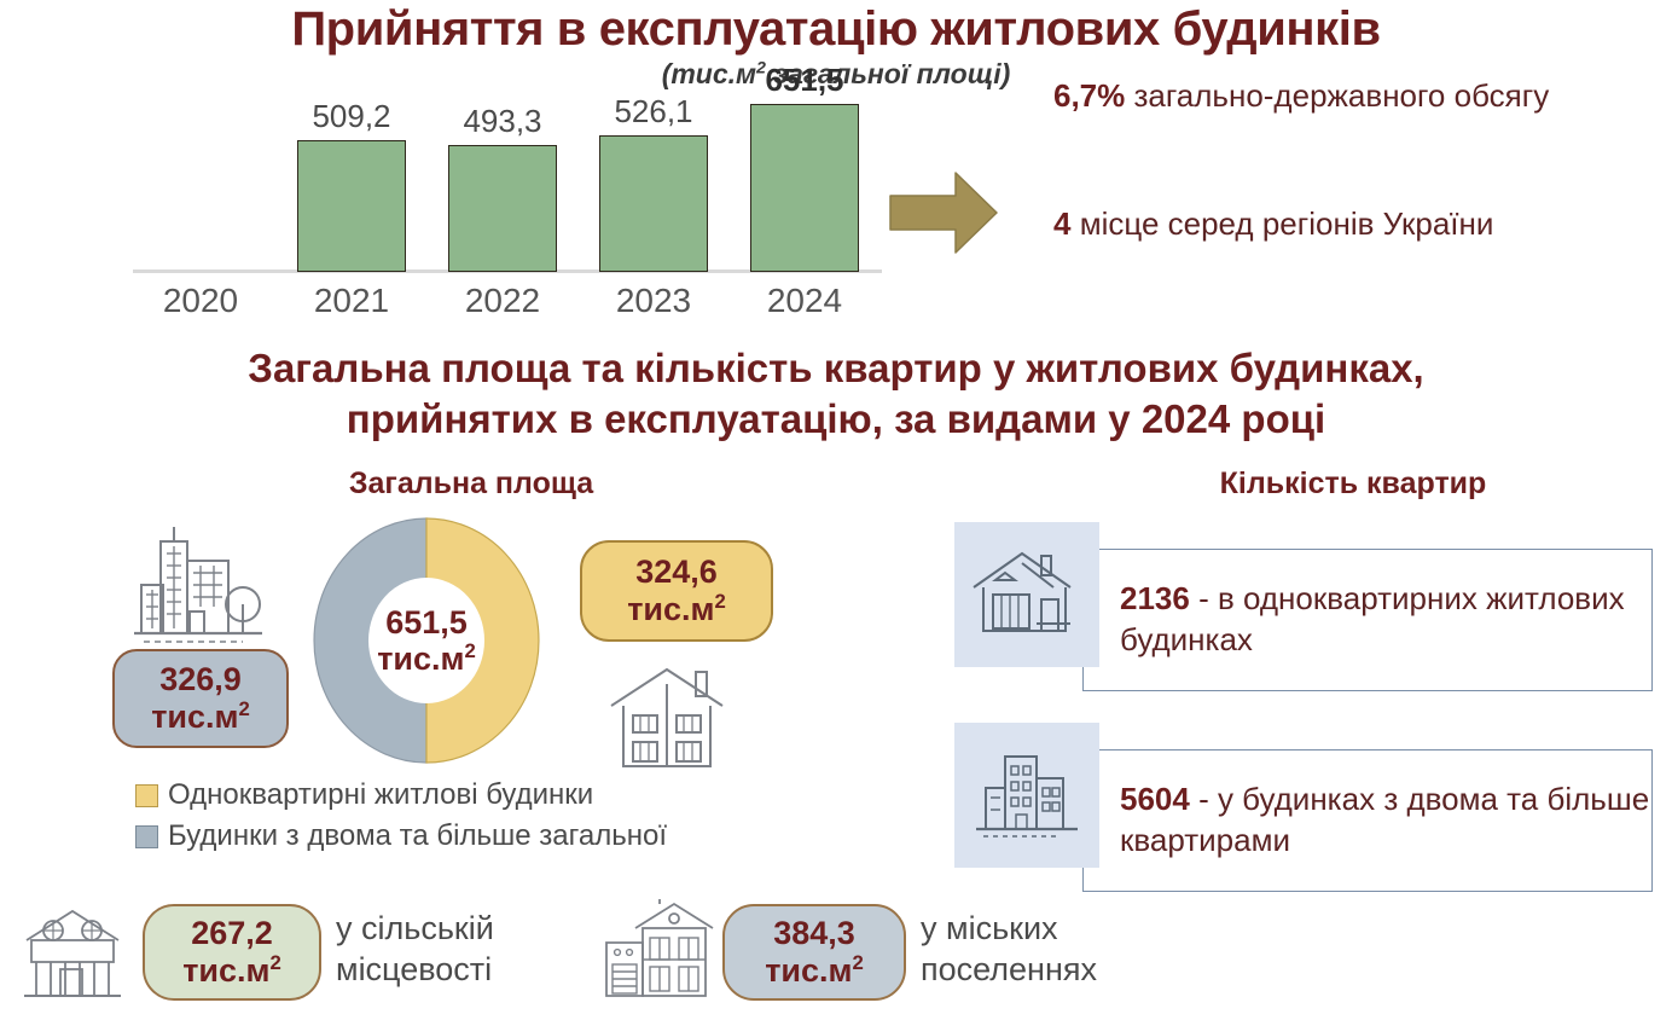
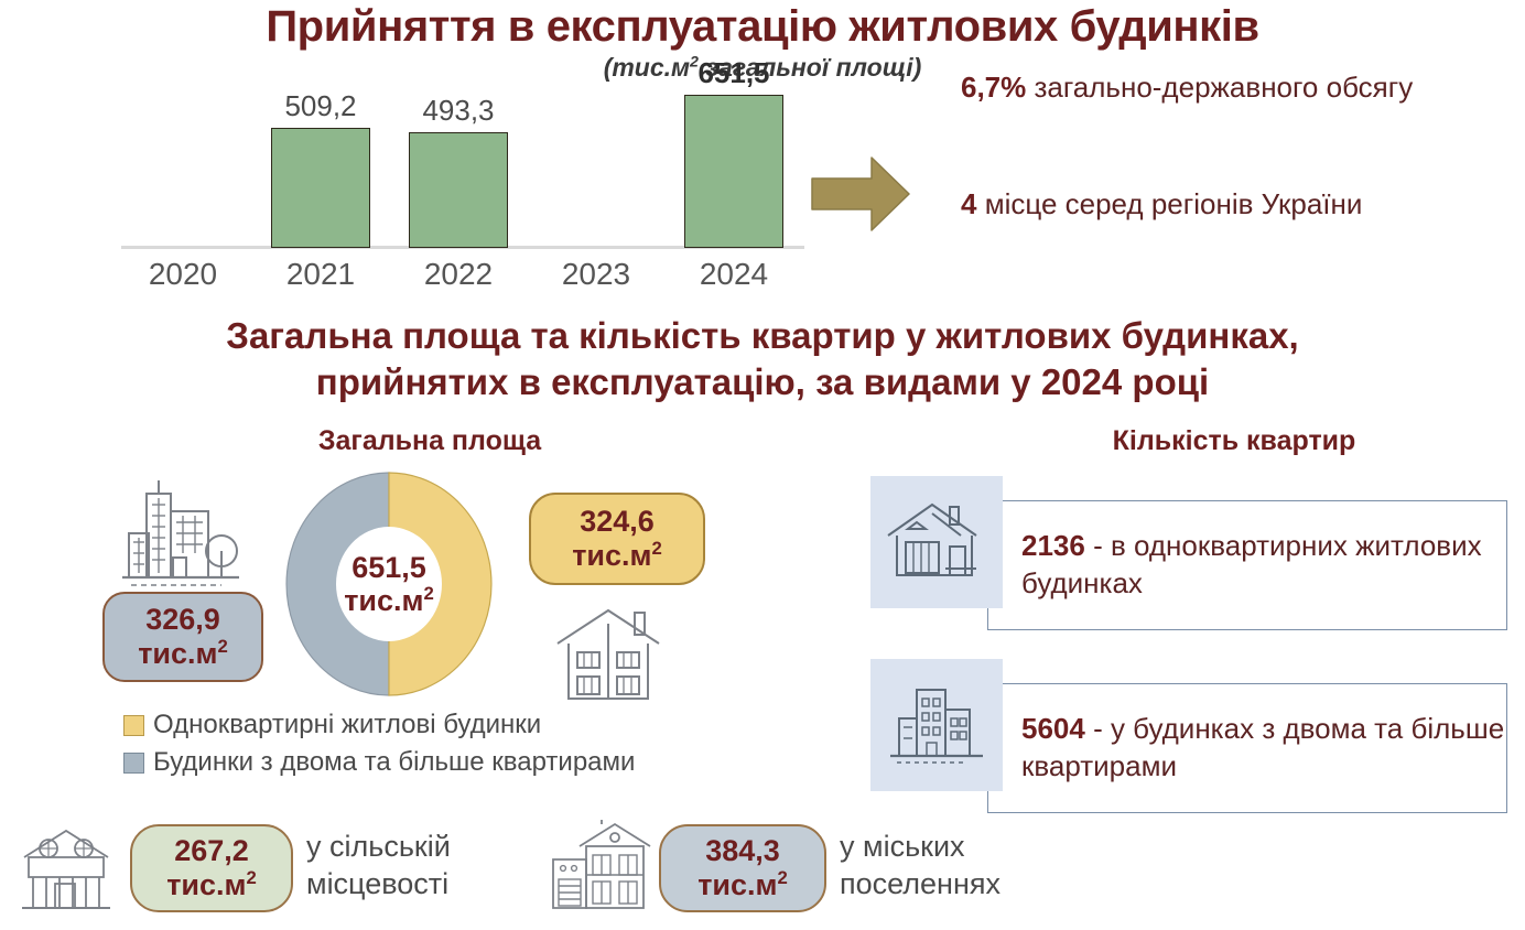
  Прийняття в експлуатацію житлових будинків
  (тис.м2 загальної площі)
  509,2
  493,3
- 526,1
  651,5
  2020
  2021
  2022
  2023
  2024
  6,7% загально-державного обсягу
  4 місце серед регіонів України
  Загальна площа та кількість квартир у житлових будинках,
  прийнятих в експлуатацію, за видами у 2024 році
  Загальна площа
  Кількість квартир
  651,5
  тис.м2
  326,9
  тис.м2
  324,6
  тис.м2
  Одноквартирні житлові будинки
- Будинки з двома та більше загальної
+ Будинки з двома та більше квартирами
  2136 - в одноквартирних житлових будинках
  5604 - у будинках з двома та більше квартирами
  267,2
  тис.м2
  у сільській місцевості
  384,3
  тис.м2
  у міських поселеннях
